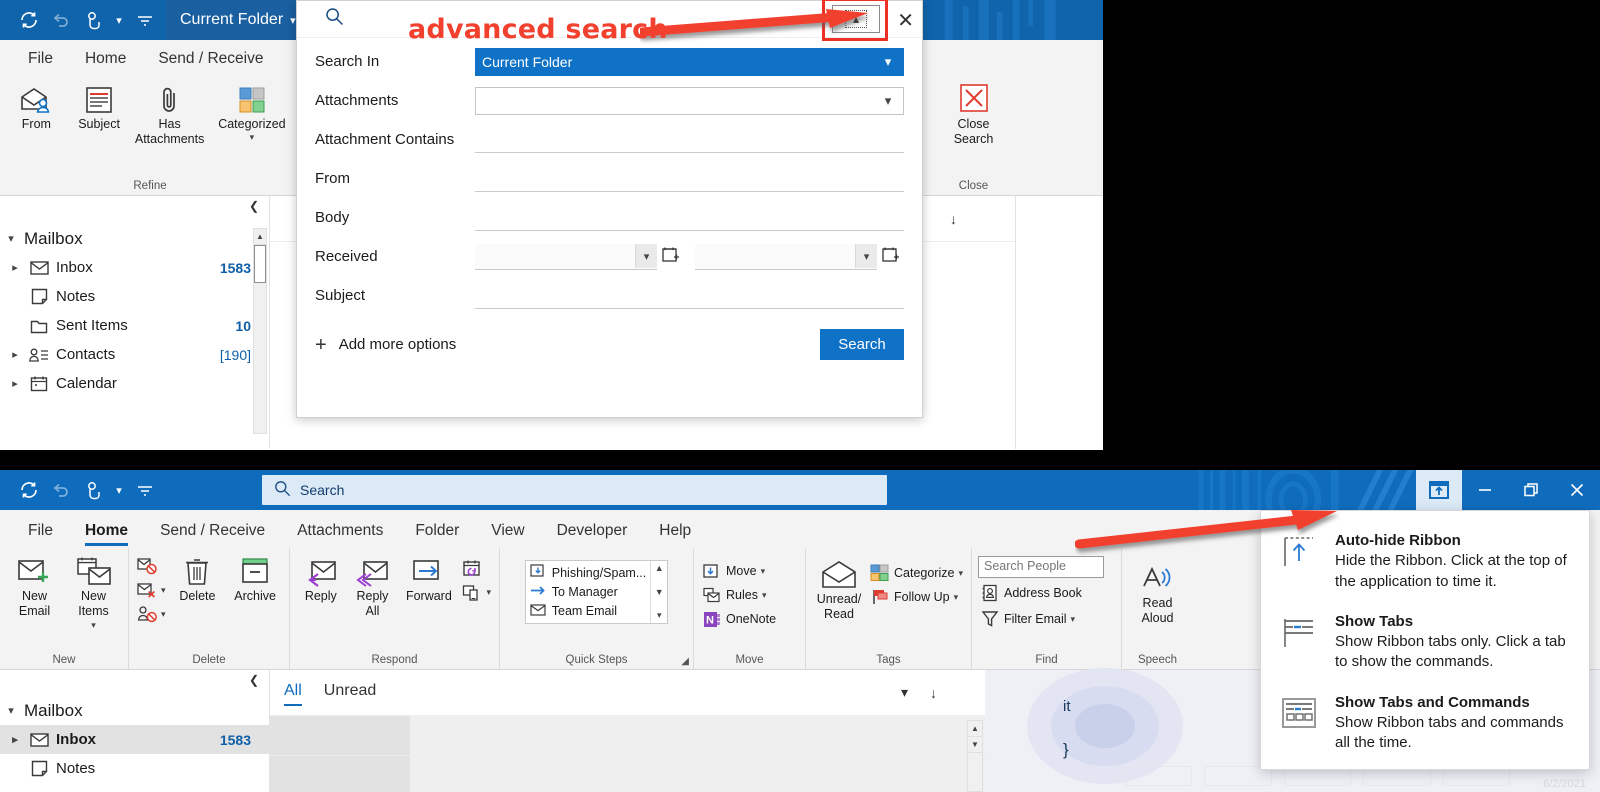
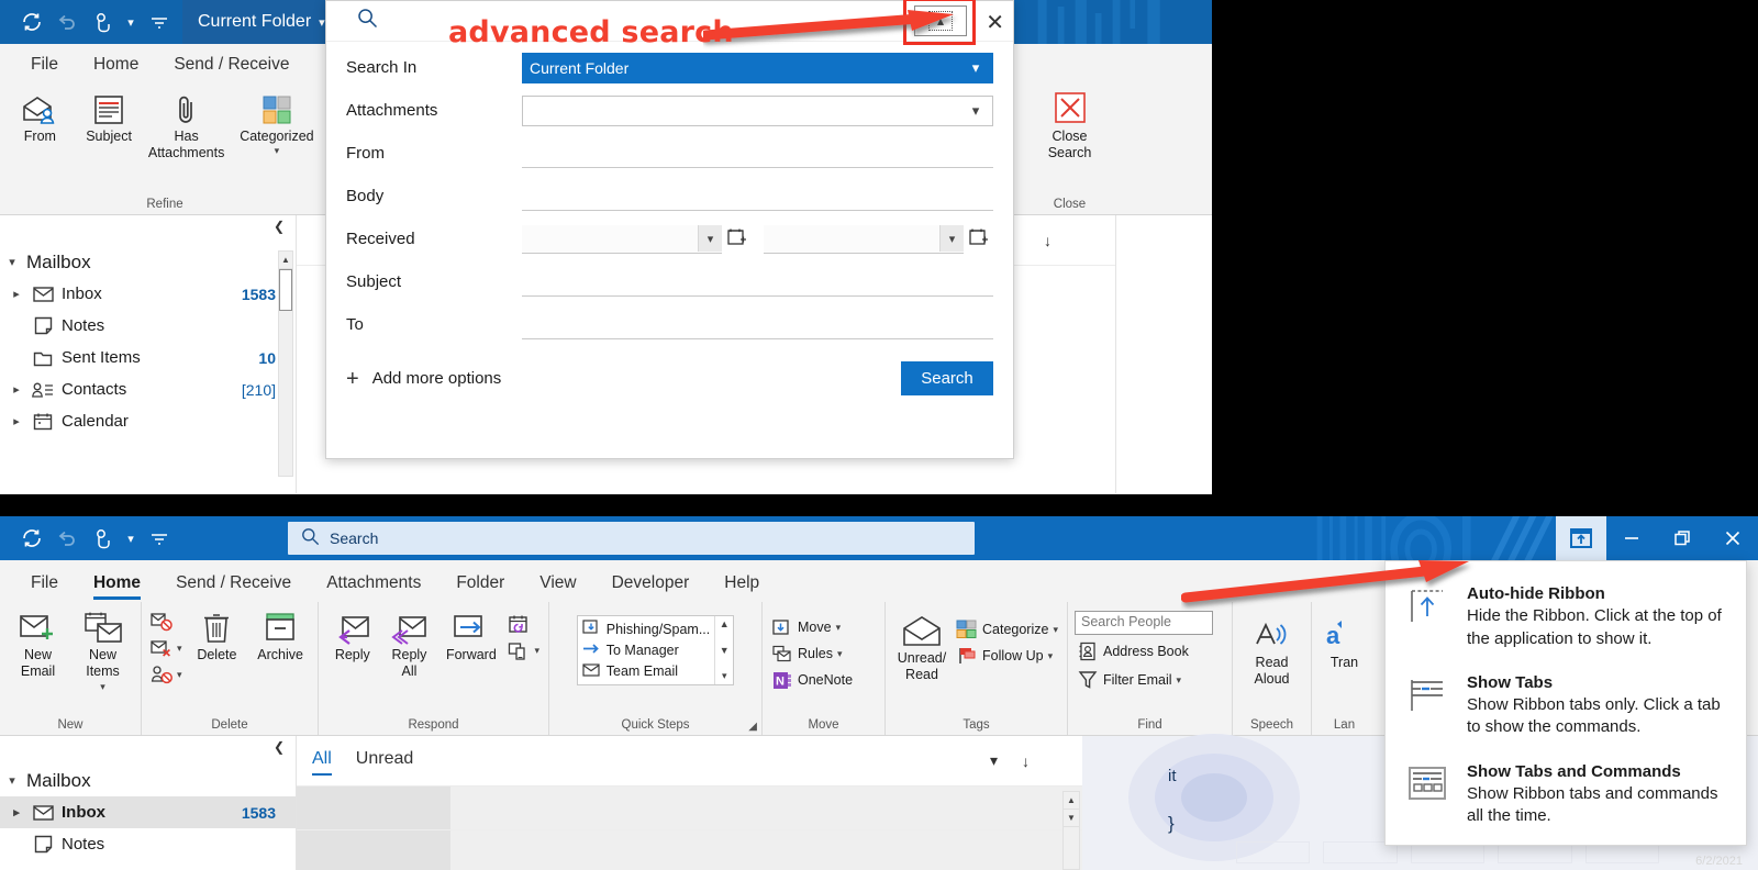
  ▾
  Current Folder
  ▾
  File
  Home
  Send / Receive
  From
  Subject
  Has Attachments
  Categorized
  ▾
  Refine
  Close Search
  Close
  ❮
  ▾
  Mailbox
  ▸
  Inbox
  1583
  Notes
  Sent Items
  10
  ▸
  Contacts
- [190]
+ [210]
  ▸
  Calendar
  ▲
  ↓
  ▴
  ✕
  Search In
  Current Folder
  ▾
  Attachments
  ▾
- Attachment Contains
  From
  Body
  Received
  ▾
  ▾
  Subject
+ To
  +
  Add more options
  Search
  advanced search
  ▾
  Search
  File
  Home
  Send / Receive
  Attachments
  Folder
  View
  Developer
  Help
  New Email
  New Items
  ▾
  New
  ▾
  ▾
  Delete
  Archive
  Delete
  Reply
  Reply All
  Forward
  ▾
  Respond
  Phishing/Spam...
  To Manager
  Team Email
  ▲
  ▼
  ▾
  Quick Steps
  ◢
  Move
  ▾
  Rules
  ▾
  N
  OneNote
  Move
  Unread/ Read
  Categorize
  ▾
  Follow Up
  ▾
  Tags
  Search People
  Address Book
  Filter Email
  ▾
  Find
  Read Aloud
  Speech
+ a
+ Tran
+ Lan
  ❮
  ▾
  Mailbox
  ▸
  Inbox
  1583
  Notes
  All
  Unread
  ▾
  ↓
  ▲
  ▼
  it
  }
  6/2/2021
  Auto-hide Ribbon
- Hide the Ribbon. Click at the top of the application to time it.
+ Hide the Ribbon. Click at the top of the application to show it.
  Show Tabs
  Show Ribbon tabs only. Click a tab to show the commands.
  Show Tabs and Commands
  Show Ribbon tabs and commands all the time.
